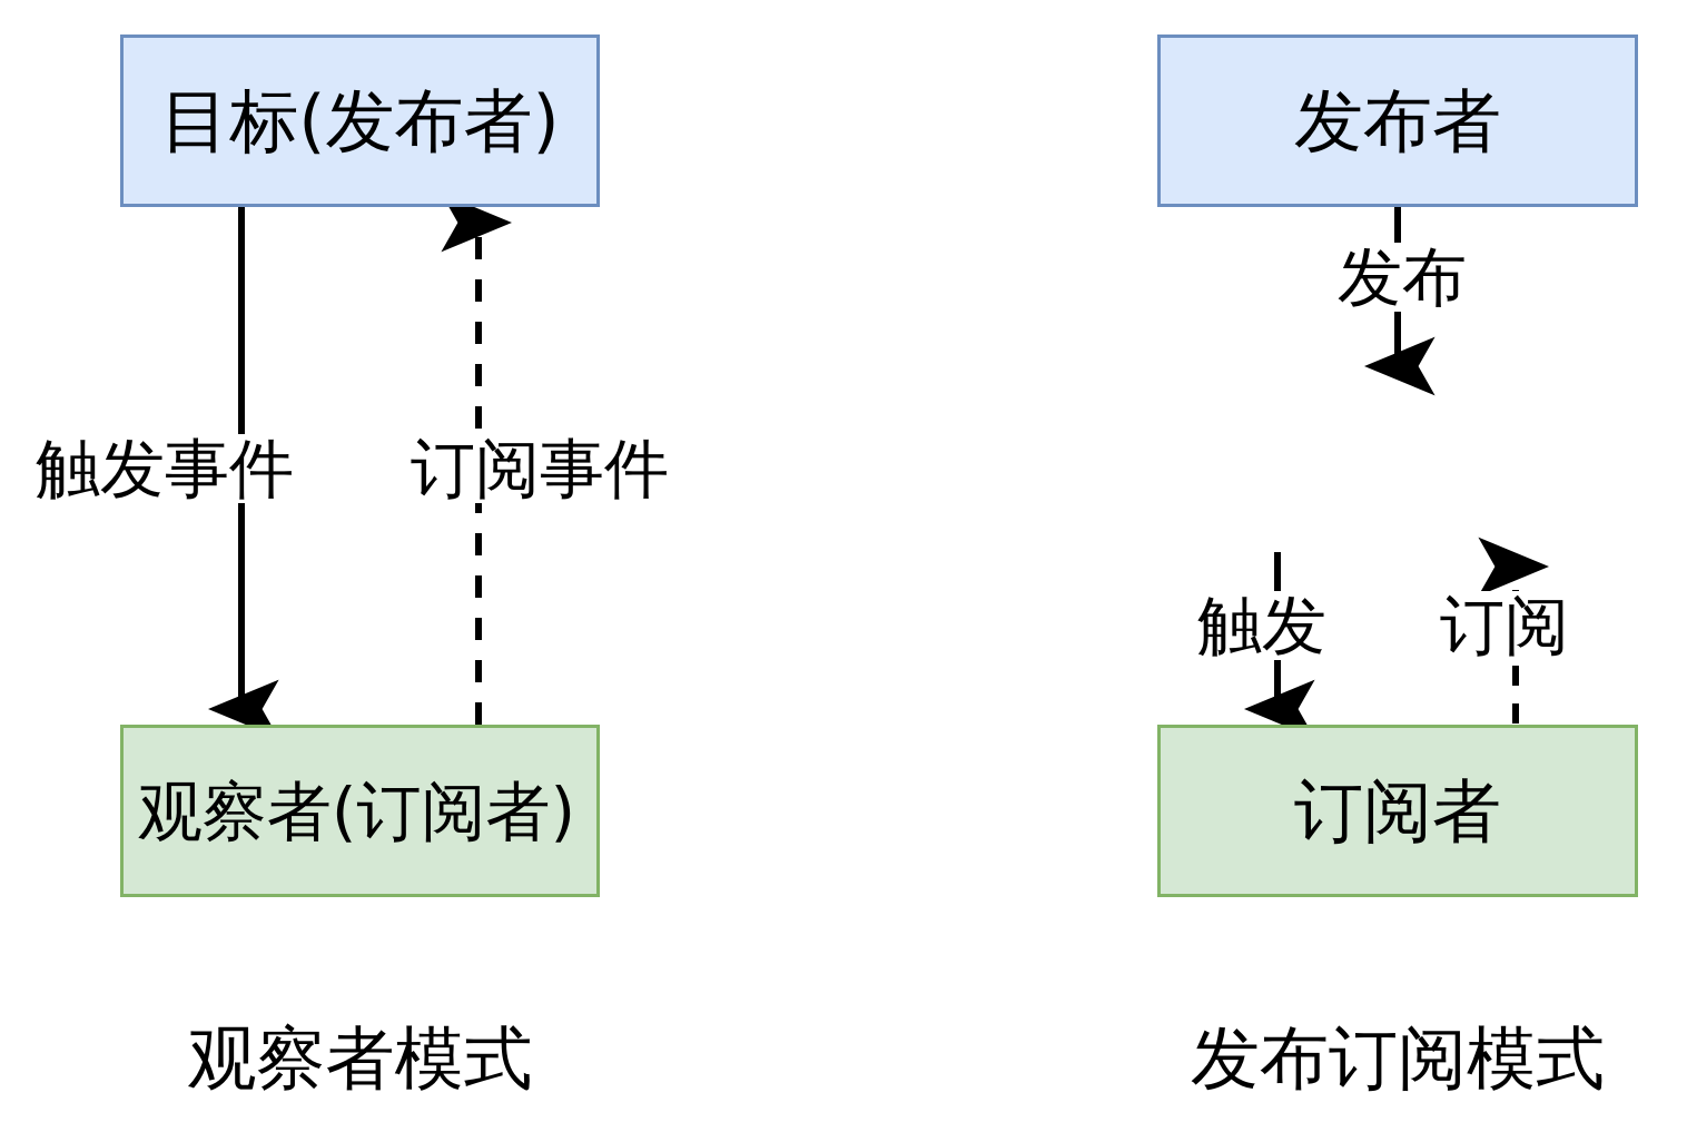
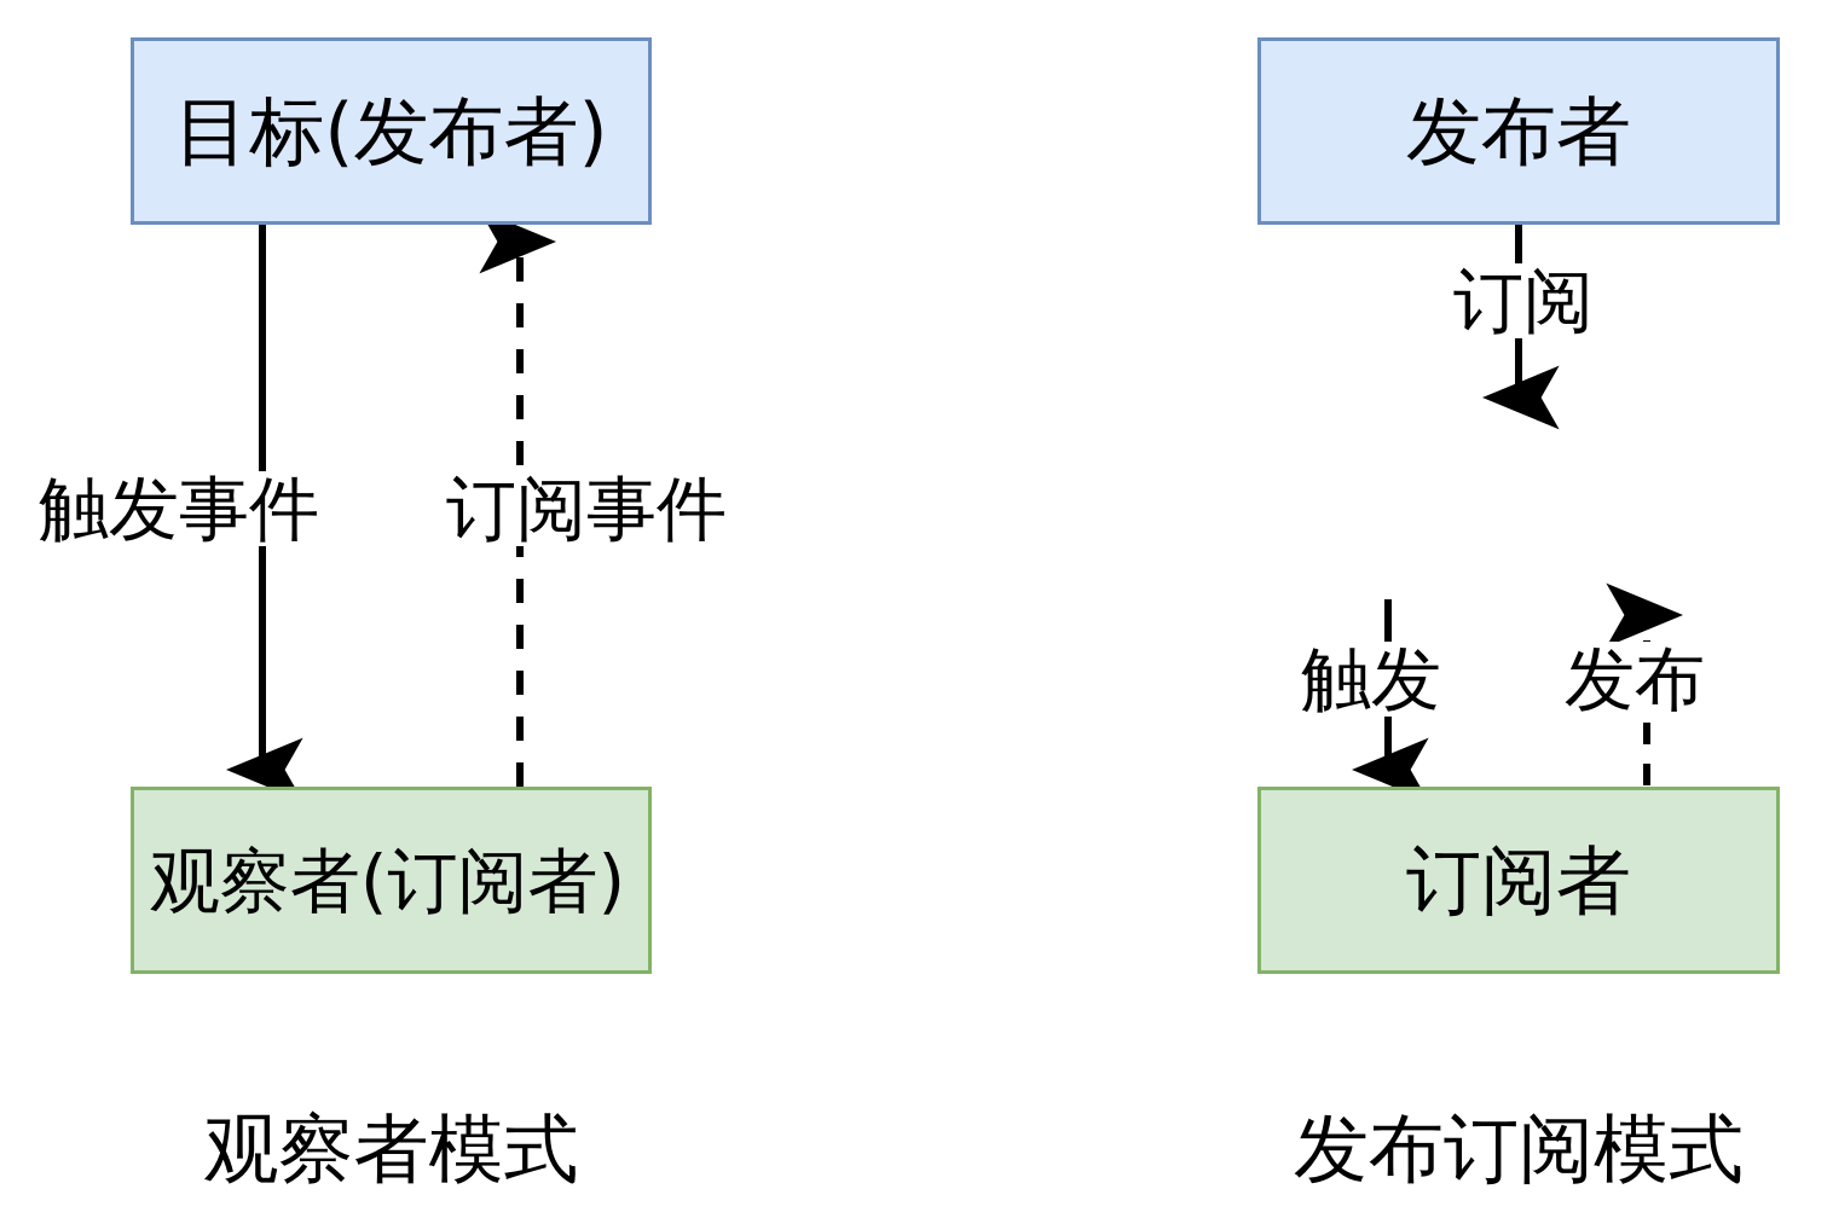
  目标(发布者)
  观察者(订阅者)
  触发事件
  订阅事件
  观察者模式
  发布者
  订阅者
- 发布
+ 订阅
  触发
- 订阅
+ 发布
  发布订阅模式
